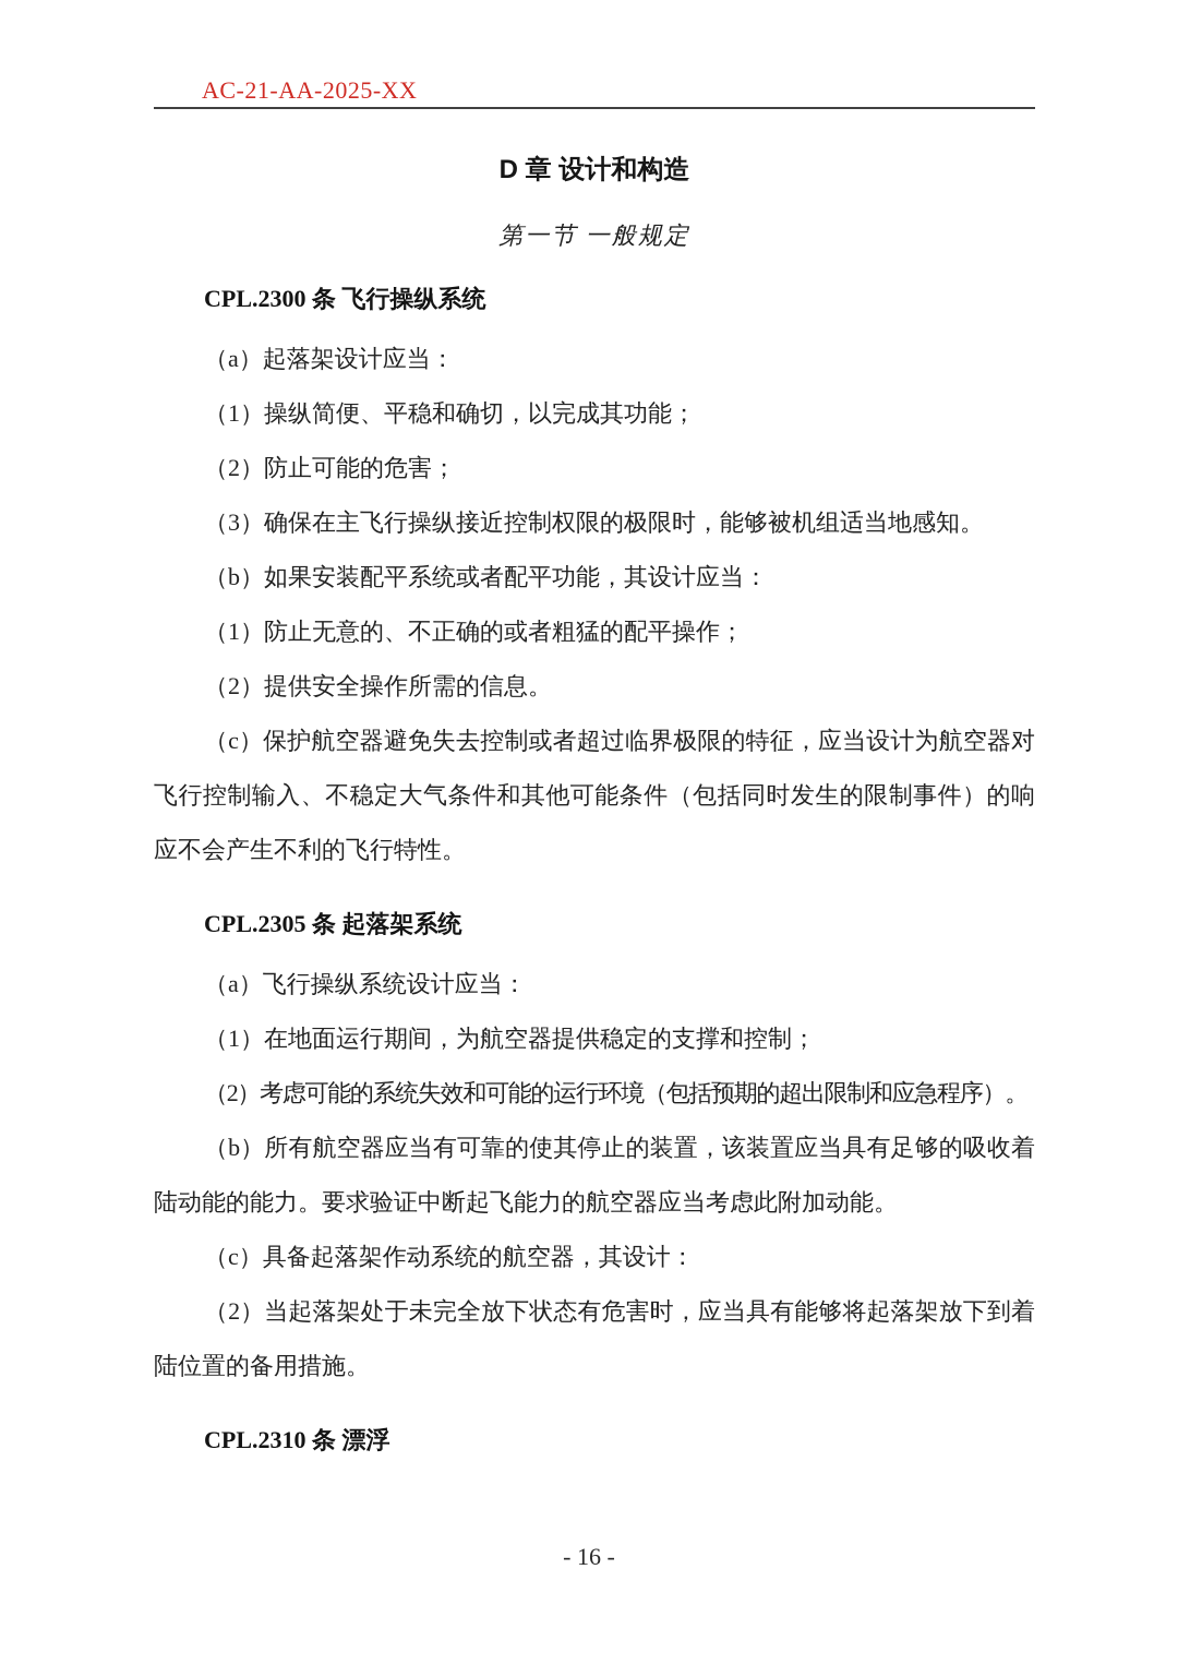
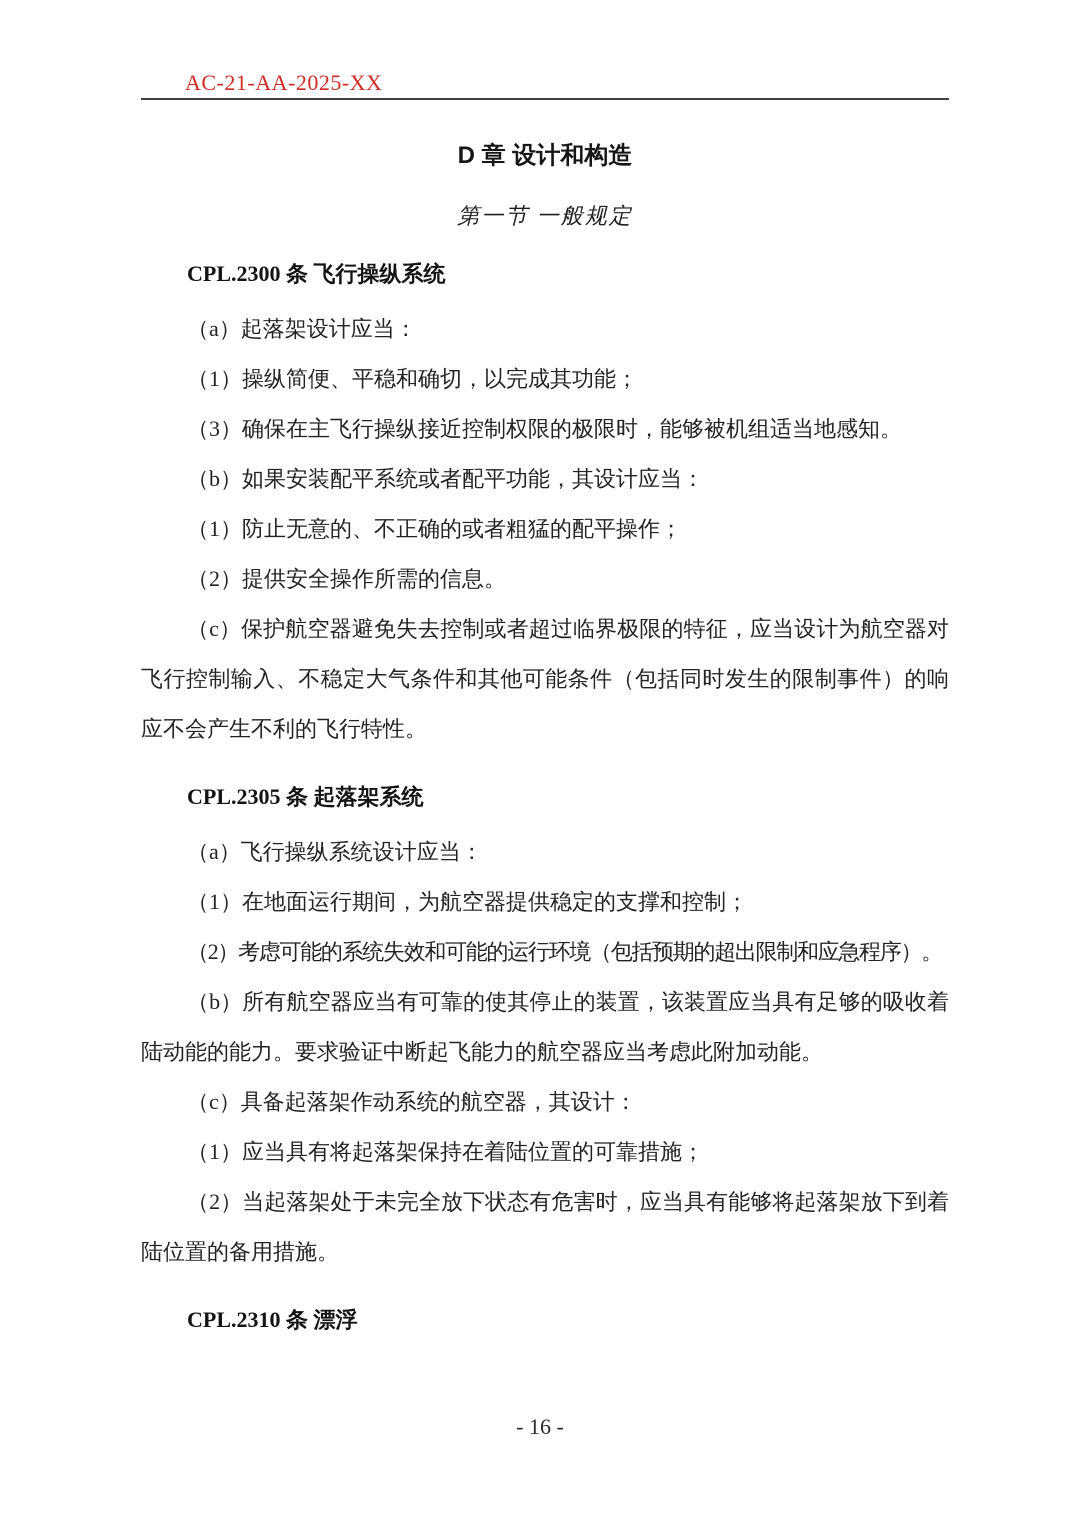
  AC-21-AA-2025-XX
  D 章 设计和构造
  第一节 一般规定
  CPL.2300 条 飞行操纵系统
  （a）起落架设计应当：
  （1）操纵简便、平稳和确切，以完成其功能；
- （2）防止可能的危害；
  （3）确保在主飞行操纵接近控制权限的极限时，能够被机组适当地感知。
  （b）如果安装配平系统或者配平功能，其设计应当：
  （1）防止无意的、不正确的或者粗猛的配平操作；
  （2）提供安全操作所需的信息。
  （c）保护航空器避免失去控制或者超过临界极限的特征，应当设计为航空器对飞行控制输入、不稳定大气条件和其他可能条件（包括同时发生的限制事件）的响应不会产生不利的飞行特性。
  CPL.2305 条 起落架系统
  （a）飞行操纵系统设计应当：
  （1）在地面运行期间，为航空器提供稳定的支撑和控制；
  （2）考虑可能的系统失效和可能的运行环境（包括预期的超出限制和应急程序）。
  （b）所有航空器应当有可靠的使其停止的装置，该装置应当具有足够的吸收着陆动能的能力。要求验证中断起飞能力的航空器应当考虑此附加动能。
  （c）具备起落架作动系统的航空器，其设计：
+ （1）应当具有将起落架保持在着陆位置的可靠措施；
  （2）当起落架处于未完全放下状态有危害时，应当具有能够将起落架放下到着陆位置的备用措施。
  CPL.2310 条 漂浮
  - 16 -
